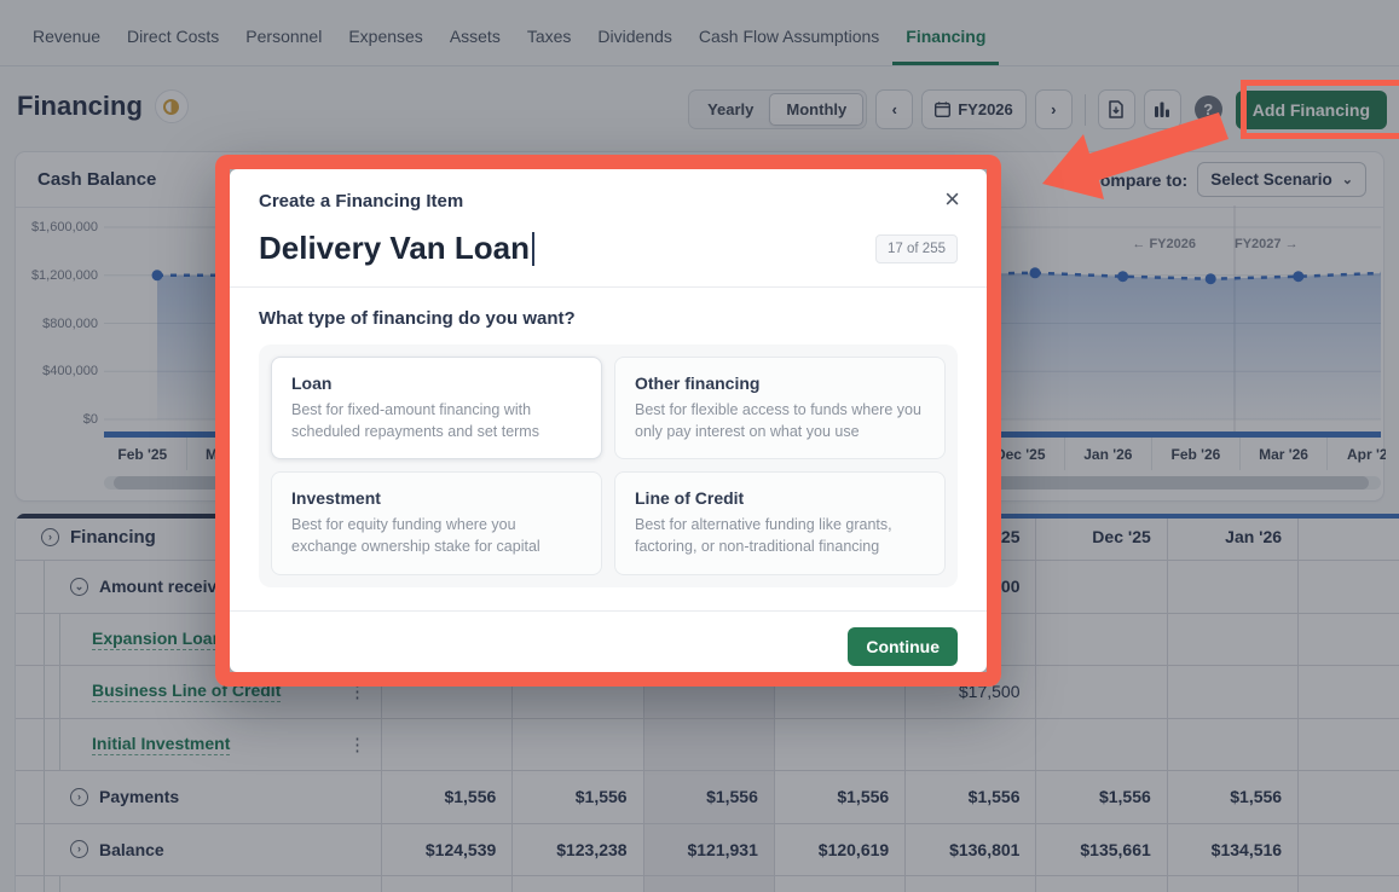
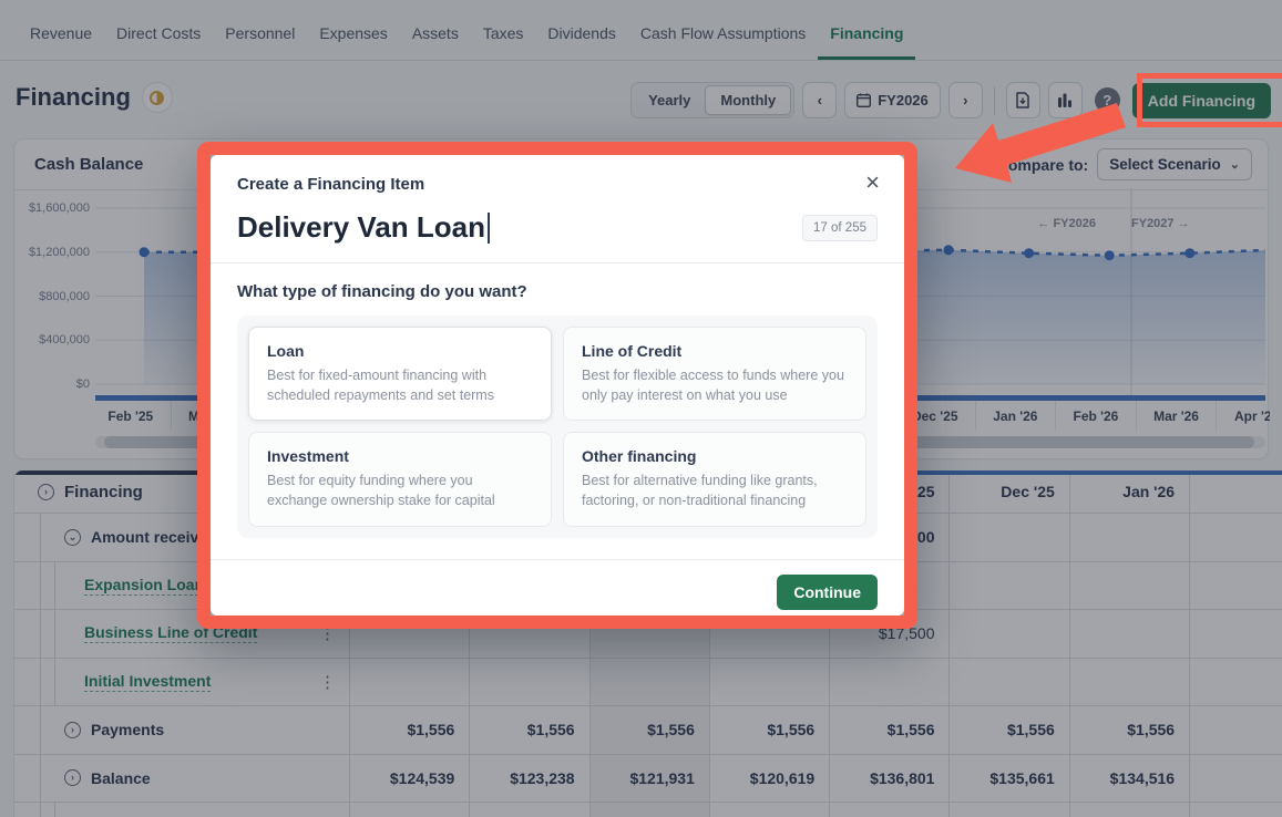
  Revenue
  Direct Costs
  Personnel
  Expenses
  Assets
  Taxes
  Dividends
  Cash Flow Assumptions
  Financing
  Financing
  Yearly
  Monthly
  ‹
  FY2026
  ›
  ?
  Add Financing
  Cash Balance
  ompare to:
  Select Scenario
  ⌄
  $1,600,000
  $1,200,000
  $800,000
  $400,000
  $0
  ← FY2026
  FY2027 →
  Feb '25
  Dec '25
  Jan '26
  Feb '26
  Mar '26
  Apr '2
  ›
  Financing
  Dec '25
  Jan '26
  ⌄
  Amount receive
  Expansion Loan
  Business Line of Credit
  ⋮
  $17,500
  Initial Investment
  ⋮
  ›
  Payments
  $1,556
  $1,556
  $1,556
  $1,556
  $1,556
  $1,556
  $1,556
  ›
  Balance
  $124,539
  $123,238
  $121,931
  $120,619
  $136,801
  $135,661
  $134,516
  Create a Financing Item
  ×
  Delivery Van Loan
  17 of 255
  What type of financing do you want?
  Loan
  Best for fixed-amount financing with scheduled repayments and set terms
- Other financing
+ Line of Credit
  Best for flexible access to funds where you only pay interest on what you use
  Investment
  Best for equity funding where you exchange ownership stake for capital
- Line of Credit
+ Other financing
  Best for alternative funding like grants, factoring, or non-traditional financing
  Continue
